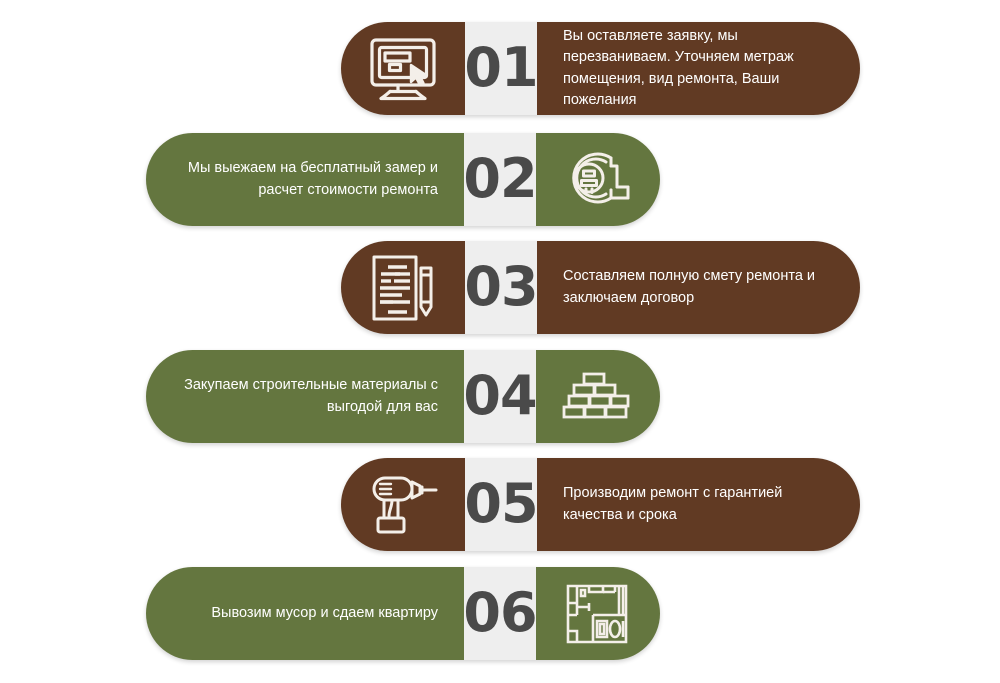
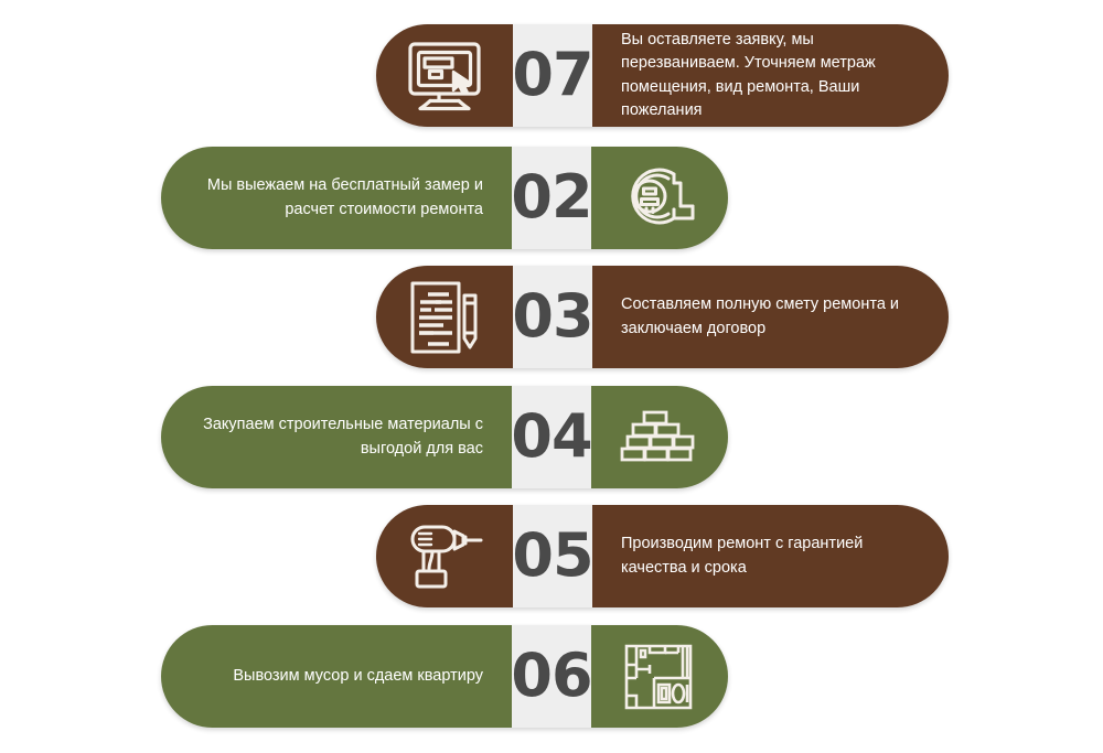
- 01
+ 07
  Вы оставляете заявку, мы перезваниваем. Уточняем метраж помещения, вид ремонта, Ваши пожелания
  Мы выежаем на бесплатный замер и расчет стоимости ремонта
  02
  03
  Составляем полную смету ремонта и заключаем договор
  Закупаем строительные материалы с выгодой для вас
  04
  05
  Производим ремонт с гарантией качества и срока
  Вывозим мусор и сдаем квартиру
  06
